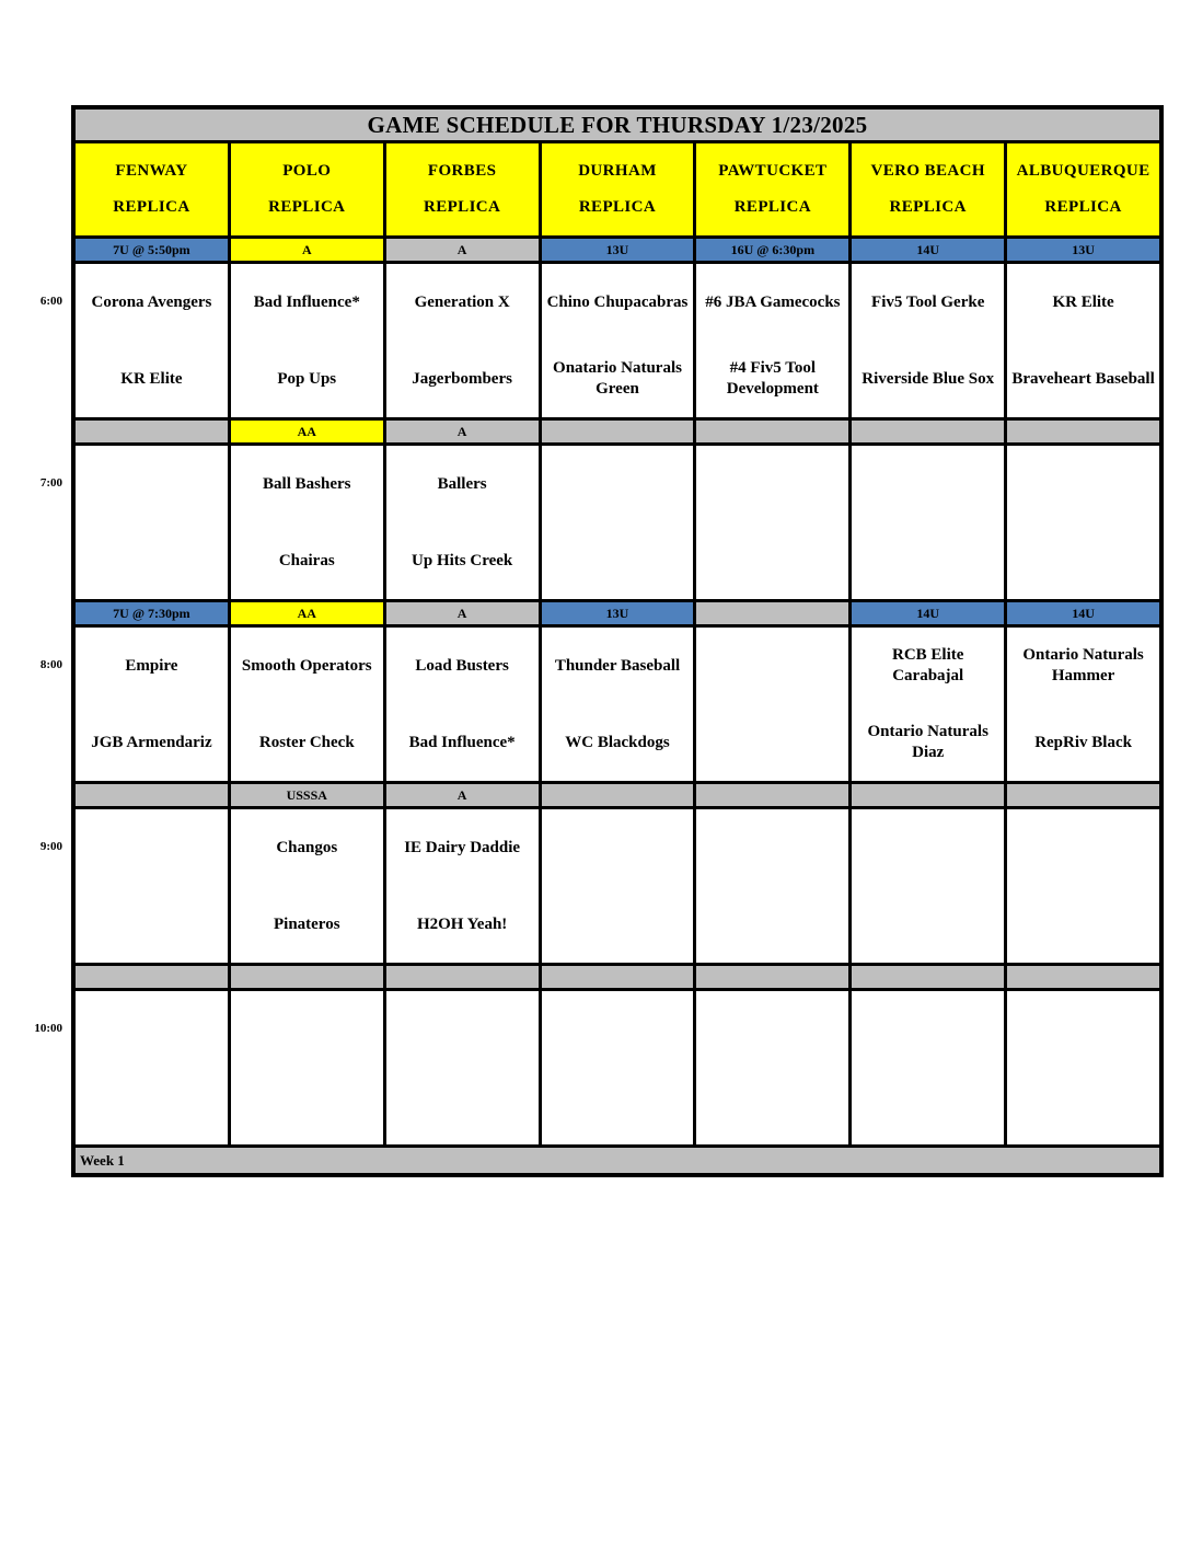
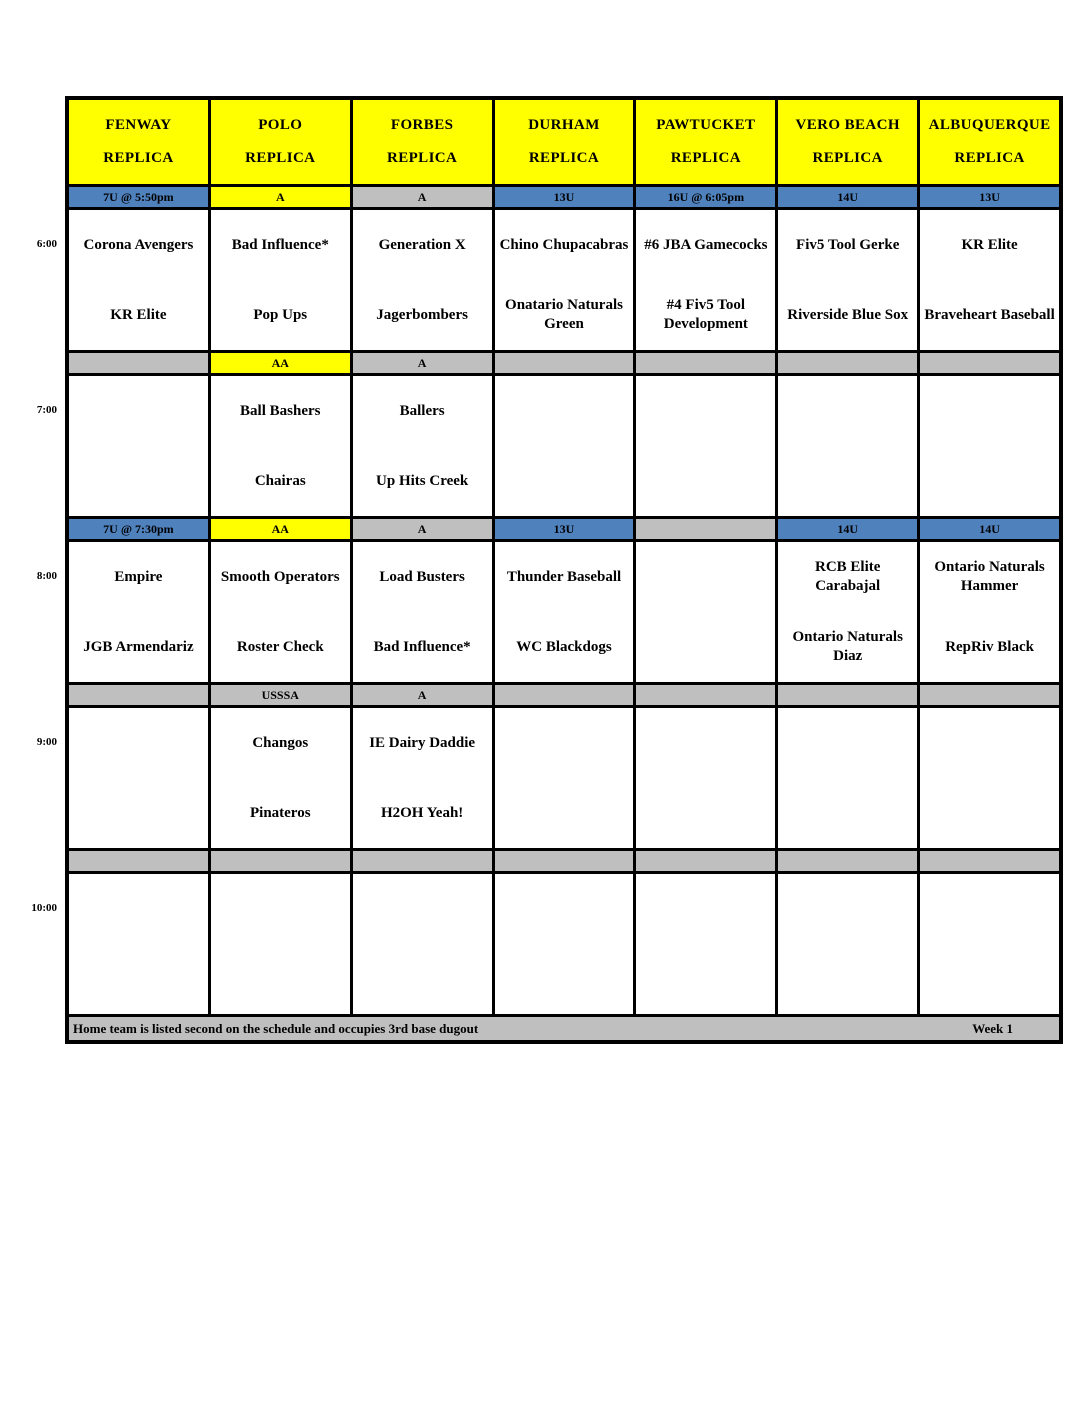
- GAME SCHEDULE FOR THURSDAY 1/23/2025
  FENWAY
  REPLICA
  POLO
  REPLICA
  FORBES
  REPLICA
  DURHAM
  REPLICA
  PAWTUCKET
  REPLICA
  VERO BEACH
  REPLICA
  ALBUQUERQUE
  REPLICA
  7U @ 5:50pm
  A
  A
  13U
- 16U @ 6:30pm
+ 16U @ 6:05pm
  14U
  13U
  6:00
  Corona Avengers
  KR Elite
  Bad Influence*
  Pop Ups
  Generation X
  Jagerbombers
  Chino Chupacabras
  Onatario Naturals Green
  #6 JBA Gamecocks
  #4 Fiv5 Tool Development
  Fiv5 Tool Gerke
  Riverside Blue Sox
  KR Elite
  Braveheart Baseball
  AA
  A
  7:00
  Ball Bashers
  Chairas
  Ballers
  Up Hits Creek
  7U @ 7:30pm
  AA
  A
  13U
  14U
  14U
  8:00
  Empire
  JGB Armendariz
  Smooth Operators
  Roster Check
  Load Busters
  Bad Influence*
  Thunder Baseball
  WC Blackdogs
  RCB Elite Carabajal
  Ontario Naturals Diaz
  Ontario Naturals Hammer
  RepRiv Black
  USSSA
  A
  9:00
  Changos
  Pinateros
  IE Dairy Daddie
  H2OH Yeah!
  10:00
+ Home team is listed second on the schedule and occupies 3rd base dugout
  Week 1
